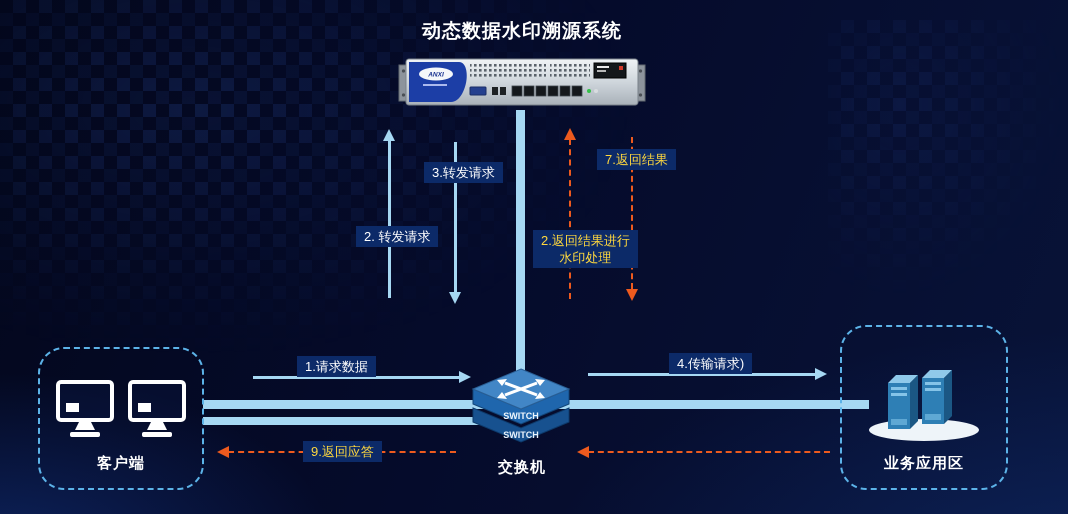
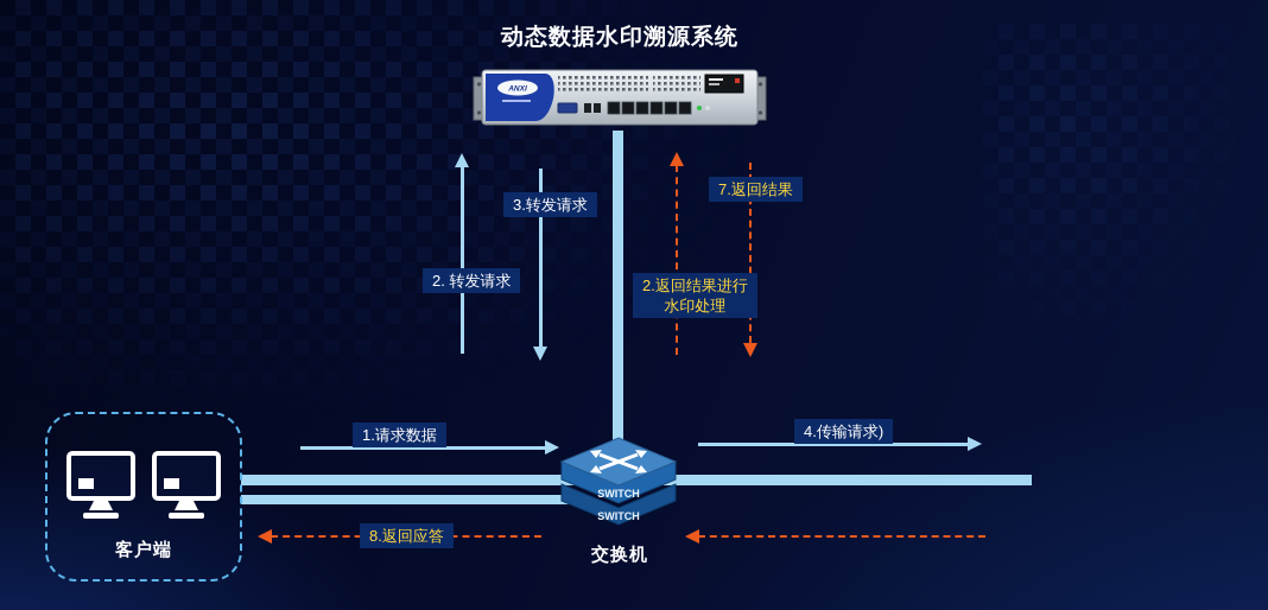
  动态数据水印溯源系统
  3.转发请求
  2. 转发请求
  7.返回结果
  2.返回结果进行
  水印处理
  1.请求数据
  4.传输请求)
- 9.返回应答
+ 8.返回应答
  客户端
  SWITCH
  SWITCH
  交换机
- 业务应用区
